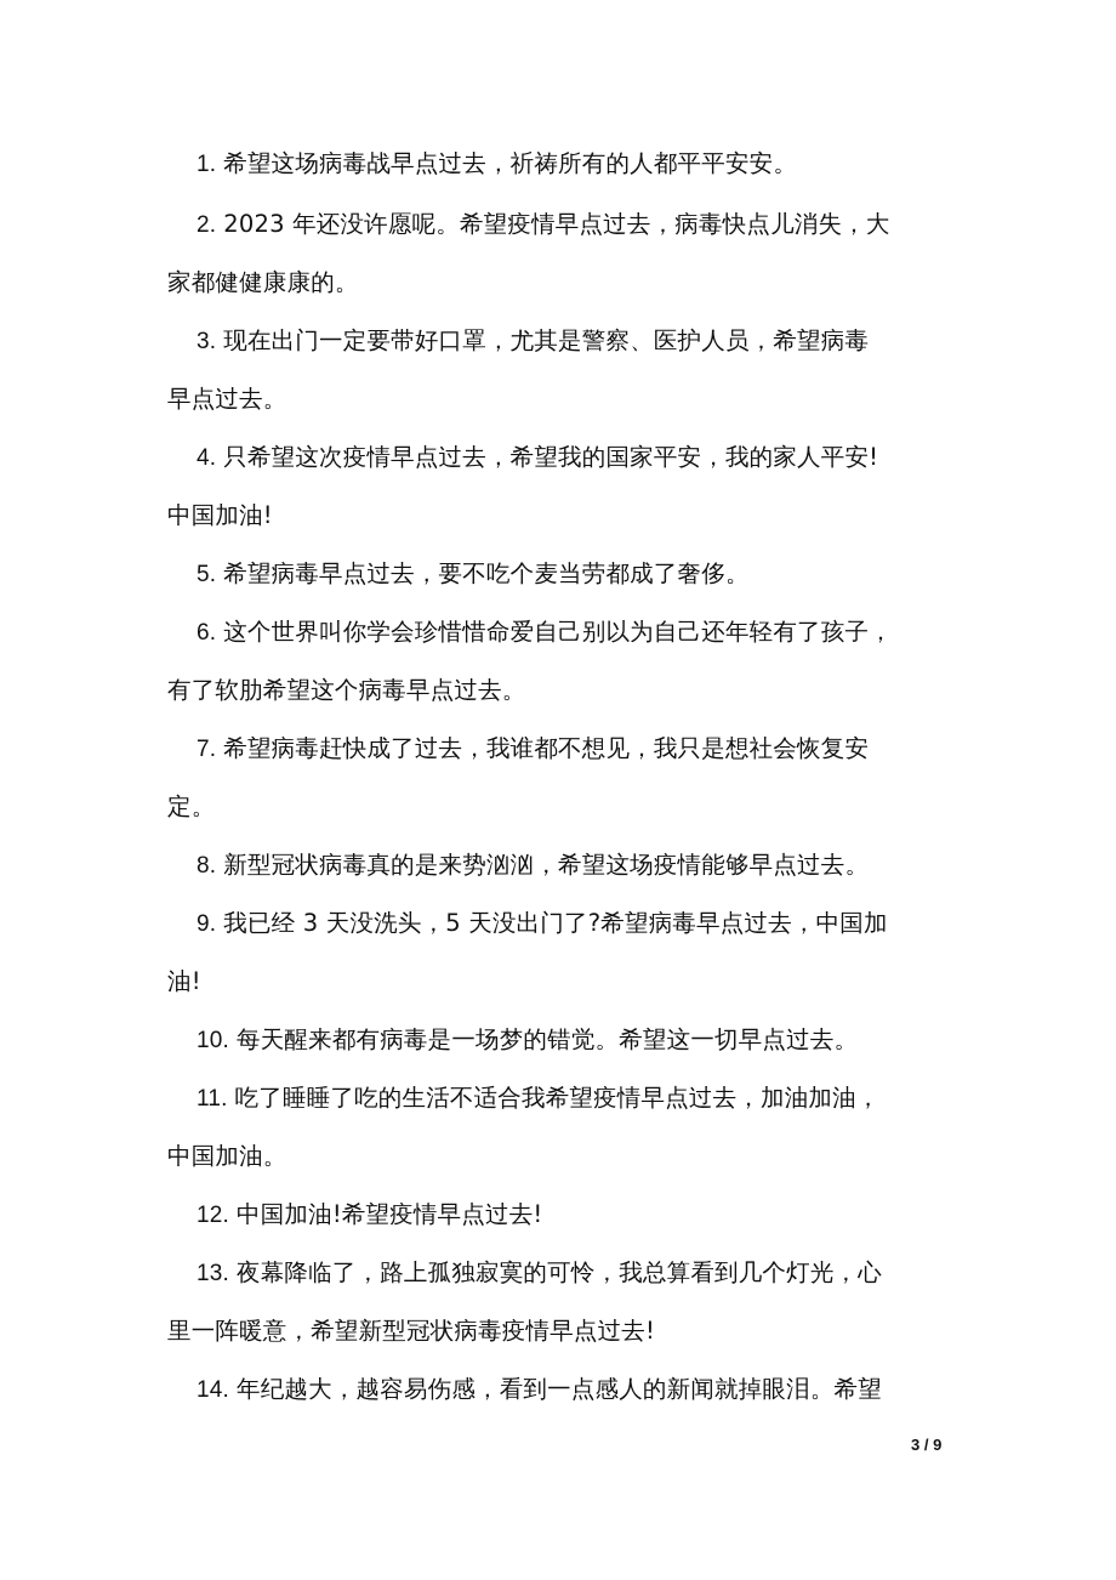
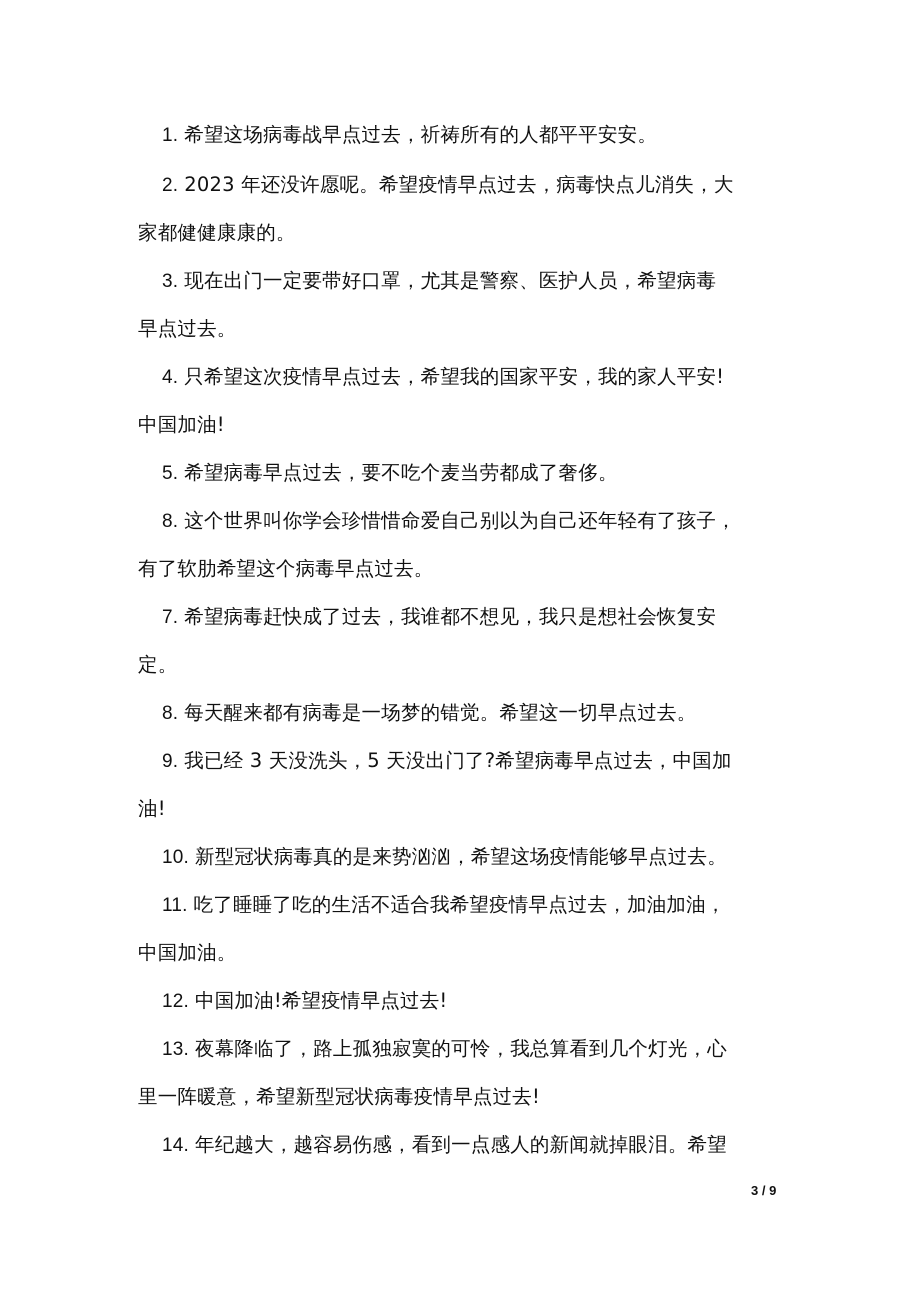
  1. 希望这场病毒战早点过去，祈祷所有的人都平平安安。
  2. 2023 年还没许愿呢。希望疫情早点过去，病毒快点儿消失，大
  家都健健康康的。
  3. 现在出门一定要带好口罩，尤其是警察、医护人员，希望病毒
  早点过去。
  4. 只希望这次疫情早点过去，希望我的国家平安，我的家人平安!
  中国加油!
  5. 希望病毒早点过去，要不吃个麦当劳都成了奢侈。
- 6. 这个世界叫你学会珍惜惜命爱自己别以为自己还年轻有了孩子，
+ 8. 这个世界叫你学会珍惜惜命爱自己别以为自己还年轻有了孩子，
  有了软肋希望这个病毒早点过去。
  7. 希望病毒赶快成了过去，我谁都不想见，我只是想社会恢复安
  定。
- 8. 新型冠状病毒真的是来势汹汹，希望这场疫情能够早点过去。
+ 8. 每天醒来都有病毒是一场梦的错觉。希望这一切早点过去。
  9. 我已经 3 天没洗头，5 天没出门了?希望病毒早点过去，中国加
  油!
- 10. 每天醒来都有病毒是一场梦的错觉。希望这一切早点过去。
+ 10. 新型冠状病毒真的是来势汹汹，希望这场疫情能够早点过去。
  11. 吃了睡睡了吃的生活不适合我希望疫情早点过去，加油加油，
  中国加油。
  12. 中国加油!希望疫情早点过去!
  13. 夜幕降临了，路上孤独寂寞的可怜，我总算看到几个灯光，心
  里一阵暖意，希望新型冠状病毒疫情早点过去!
  14. 年纪越大，越容易伤感，看到一点感人的新闻就掉眼泪。希望
  3 / 9
